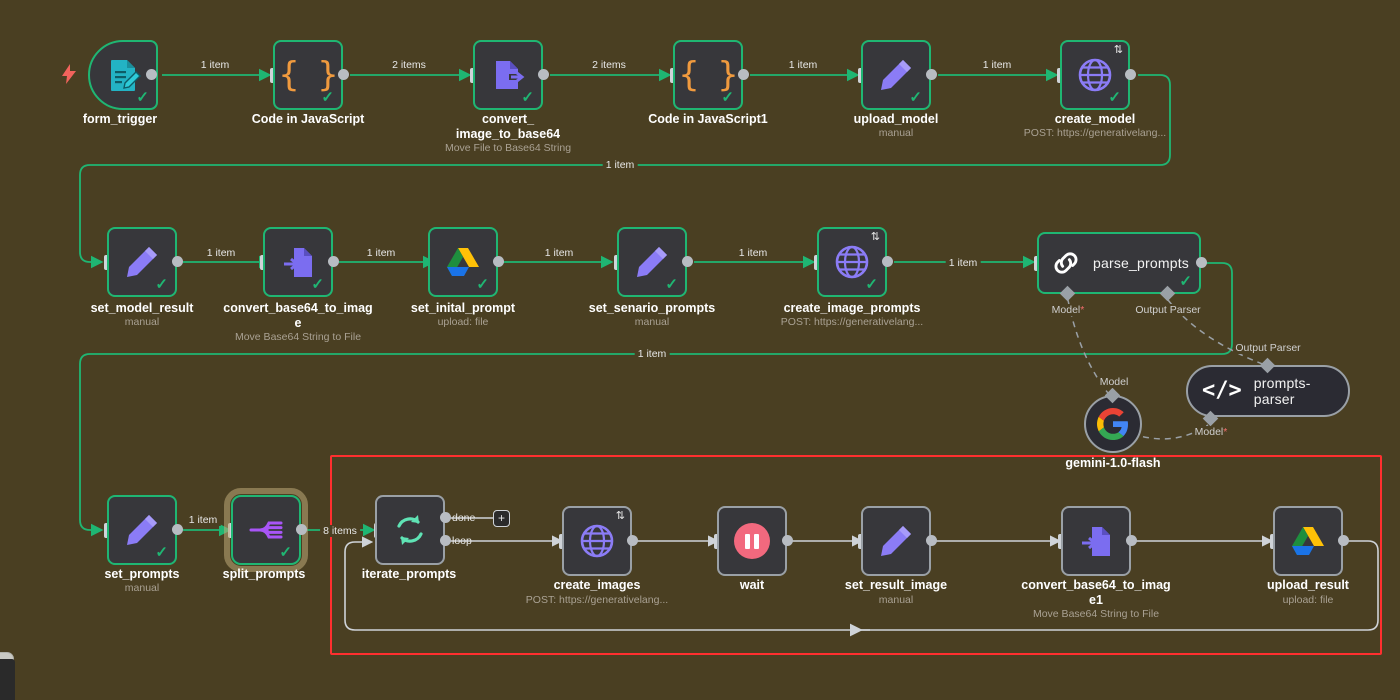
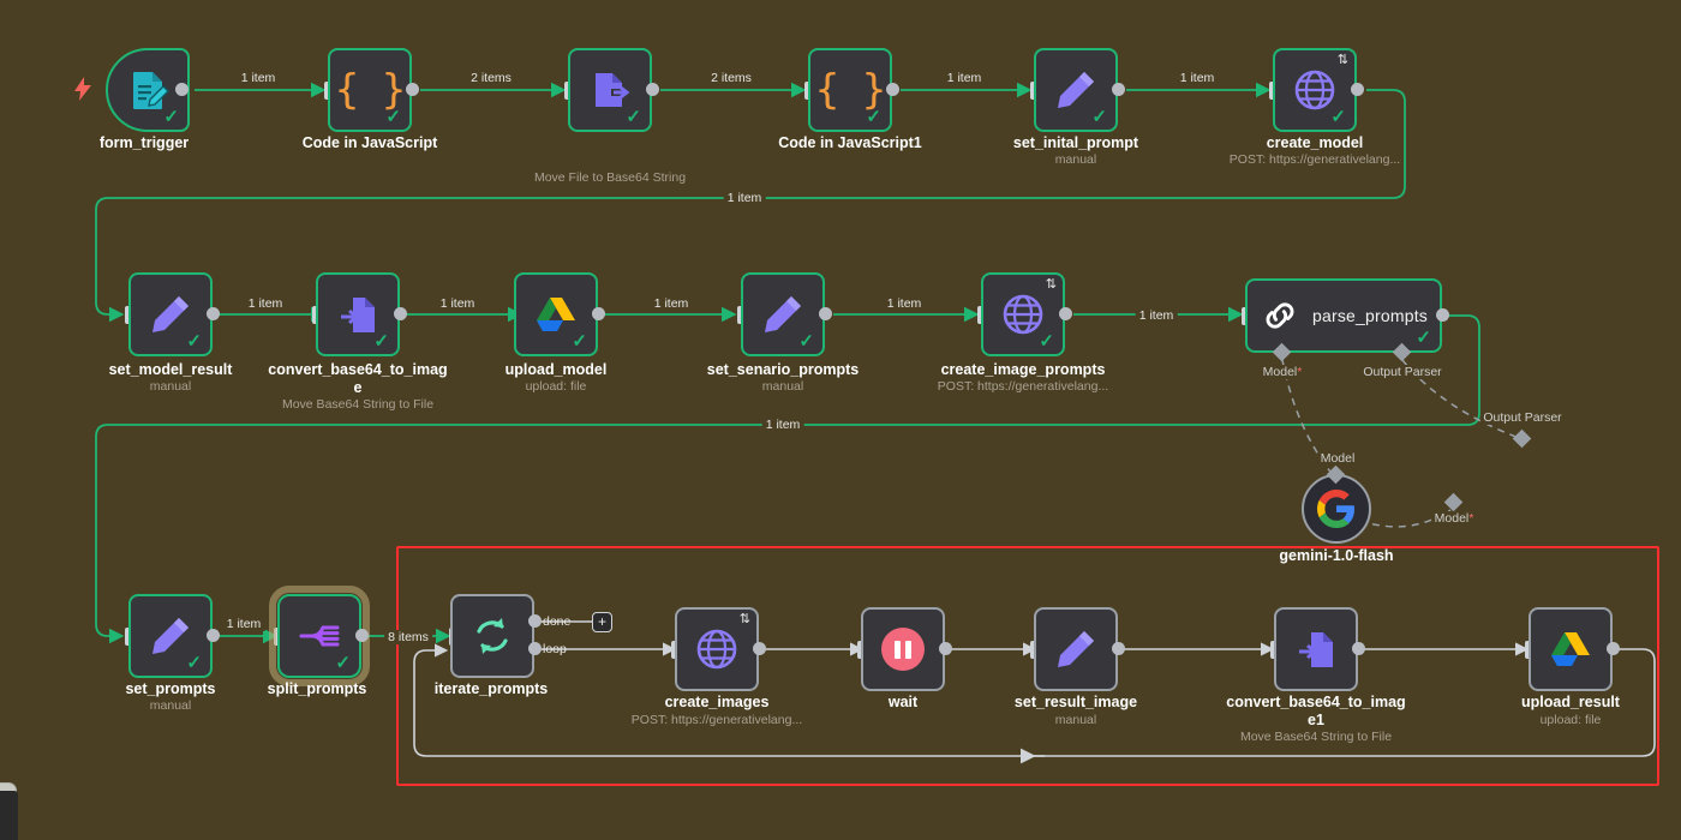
  ✓
  form_trigger
  { }
  ✓
  Code in JavaScript
  ✓
- convert_
- image_to_base64
  Move File to Base64 String
  { }
  ✓
  Code in JavaScript1
  ✓
- upload_model
+ set_inital_prompt
  manual
  ⇅
  ✓
  create_model
  POST: https://generativelang...
  ✓
  set_model_result
  manual
  ✓
  convert_base64_to_imag
  e
  Move Base64 String to File
  ✓
- set_inital_prompt
+ upload_model
  upload: file
  ✓
  set_senario_prompts
  manual
  ⇅
  ✓
  create_image_prompts
  POST: https://generativelang...
  parse_prompts
  ✓
  Model*
  Output Parser
  Model
  gemini-1.0-flash
- </>
- prompts-parser
  Output Parser
  Model*
  ✓
  set_prompts
  manual
  ✓
  split_prompts
  done
  +
  loop
  iterate_prompts
  ⇅
  create_images
  POST: https://generativelang...
  wait
  set_result_image
  manual
  convert_base64_to_imag
  e1
  Move Base64 String to File
  upload_result
  upload: file
  1 item
  2 items
  2 items
  1 item
  1 item
  1 item
  1 item
  1 item
  1 item
  1 item
  1 item
  1 item
  1 item
  8 items
